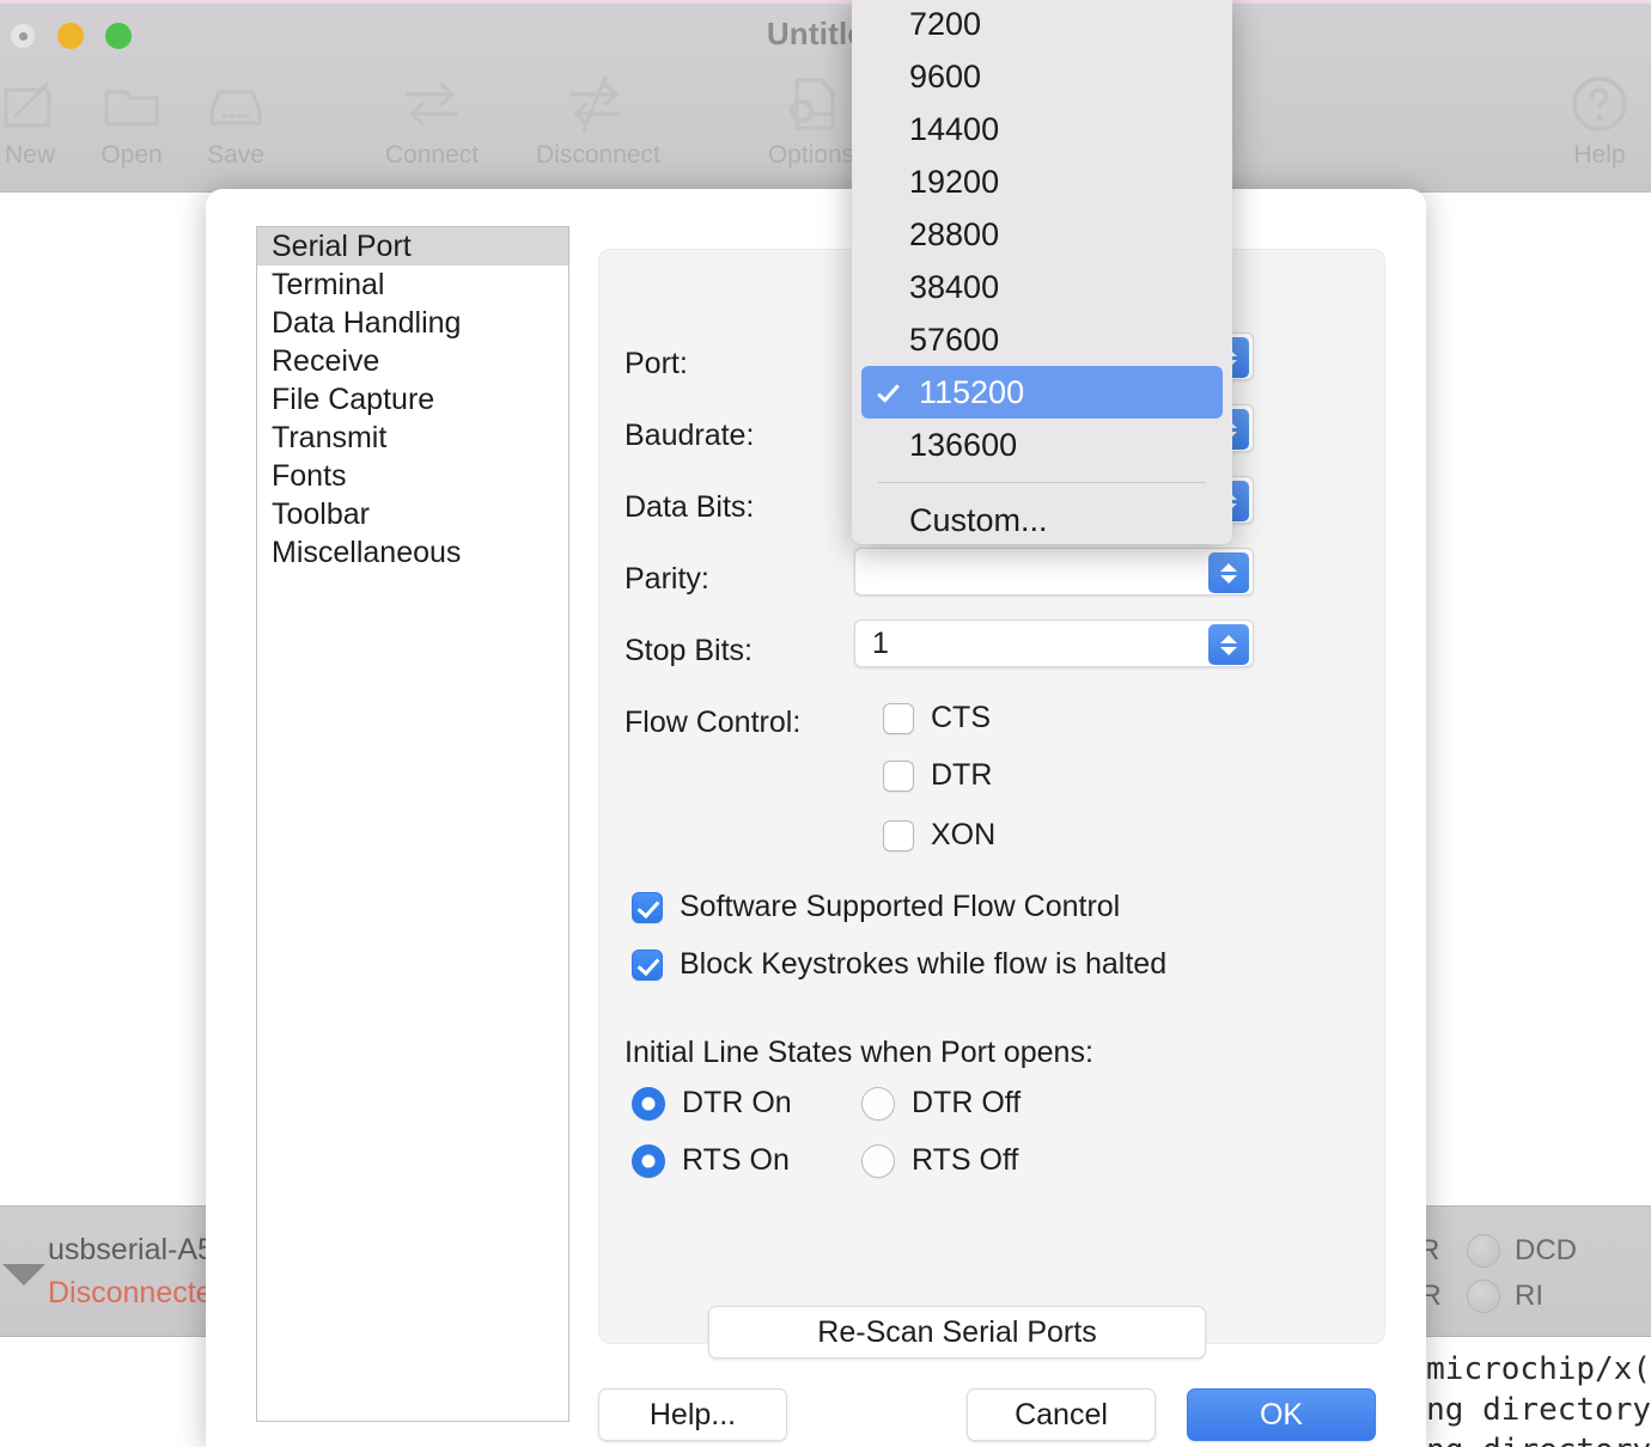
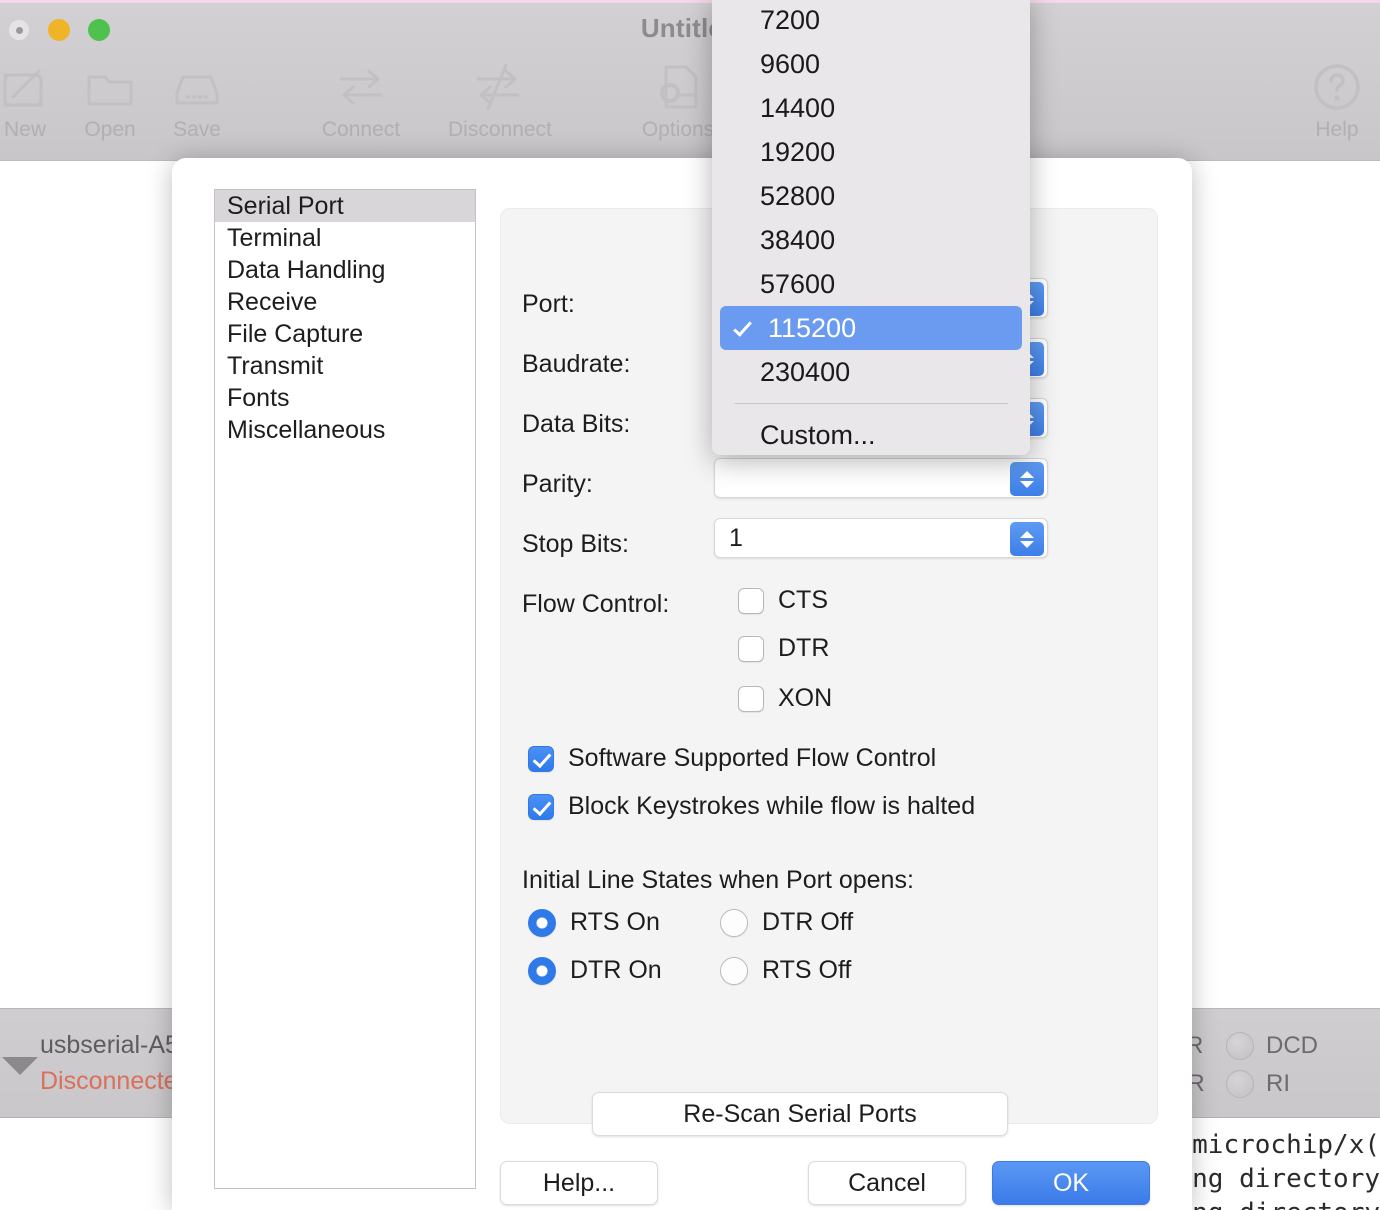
  Untitl
  New
  Open
  Save
  Connect
  Disconnect
  Options
  Help
  usbserial-A
  Disconnecte
  DCD
  RI
  microchip/x(
  ng directory
  Serial Port
  Terminal
  Data Handling
  Receive
  File Capture
  Transmit
  Fonts
- Toolbar
  Miscellaneous
  Port:
  Baudrate:
  Data Bits:
  Parity:
  Stop Bits:
  1
  Flow Control:
  CTS
  DTR
  XON
  Software Supported Flow Control
  Block Keystrokes while flow is halted
  Initial Line States when Port opens:
- DTR On
+ RTS On
  DTR Off
- RTS On
+ DTR On
  RTS Off
  Re-Scan Serial Ports
  Help...
  Cancel
  OK
  7200
  9600
  14400
  19200
- 28800
+ 52800
  38400
  57600
  115200
- 136600
+ 230400
  Custom...
